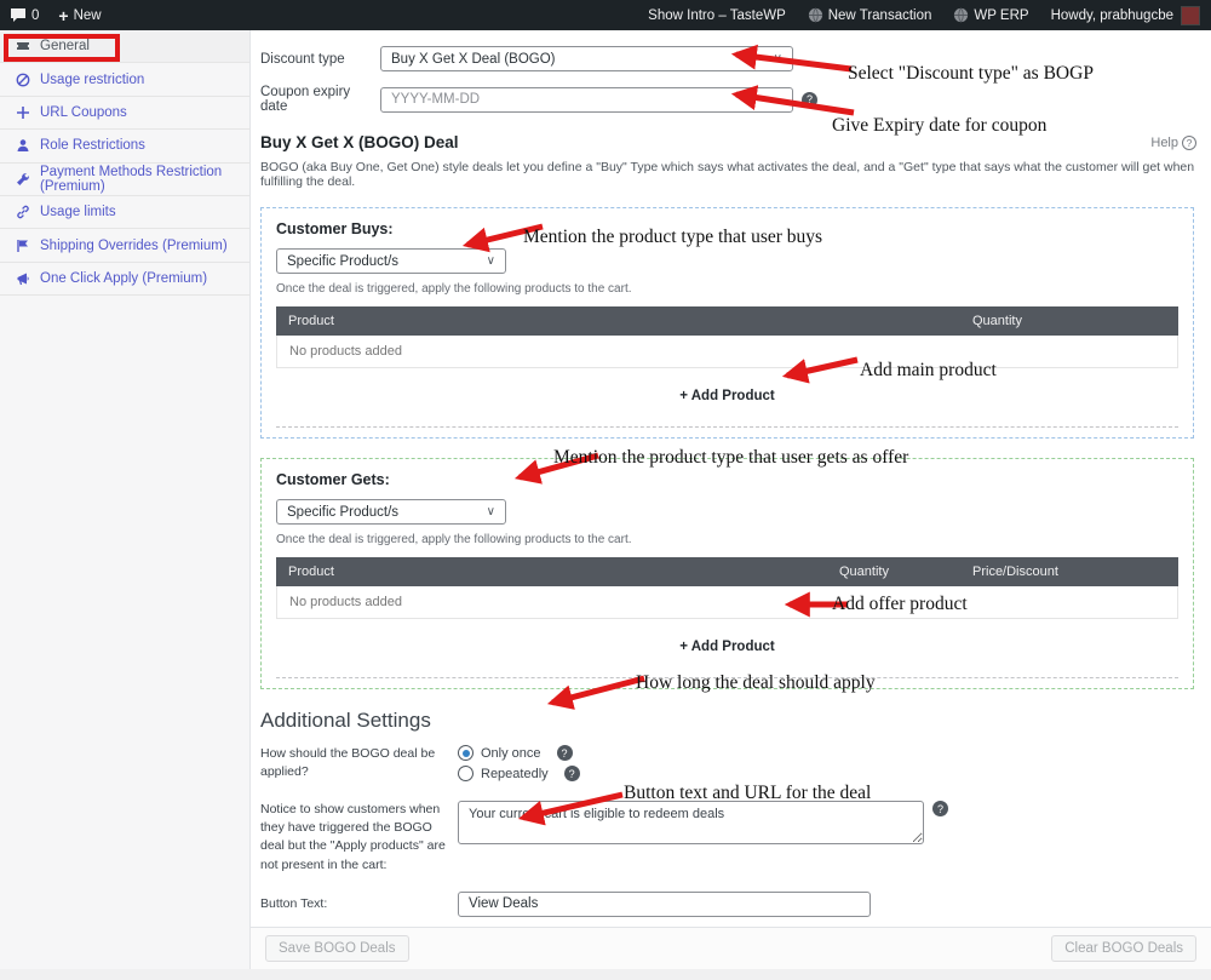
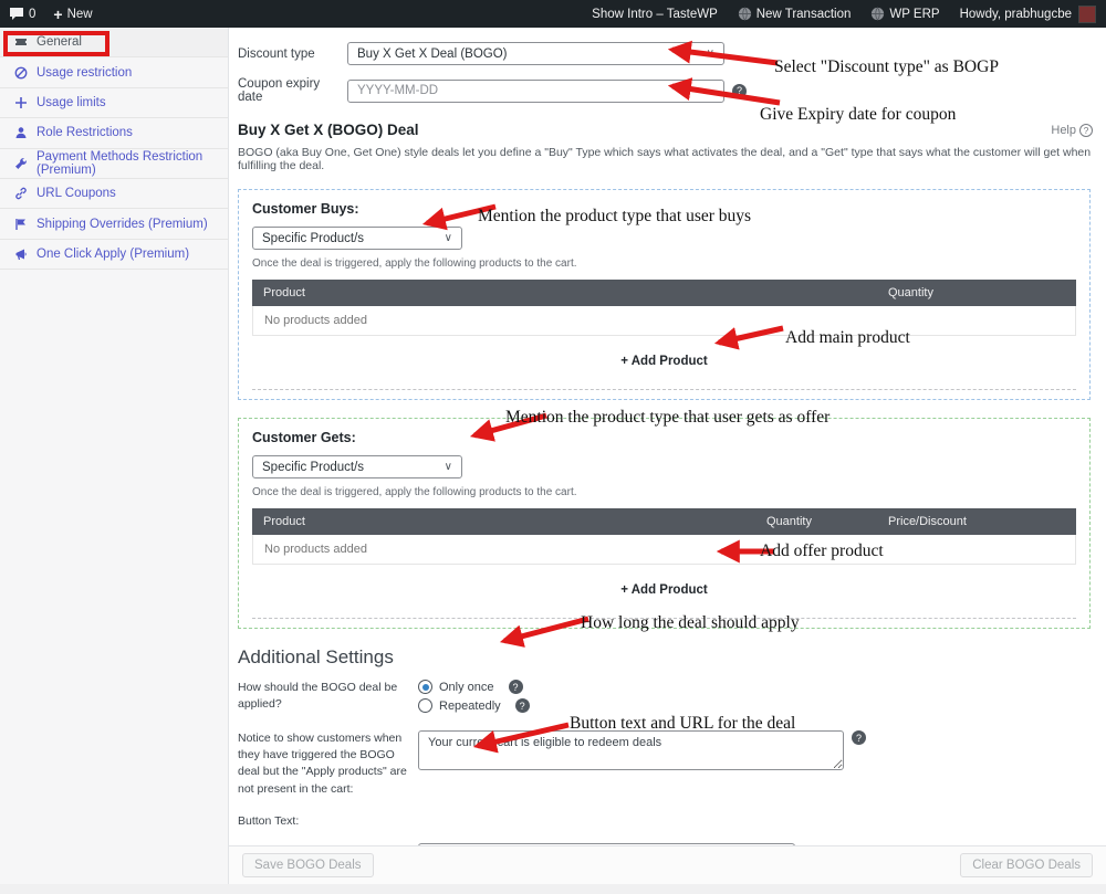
  0
  +
  New
  Show Intro – TasteWP
  New Transaction
  WP ERP
  Howdy, prabhugcbe
  General
  Usage restriction
- URL Coupons
+ Usage limits
  Role Restrictions
  Payment Methods Restriction (Premium)
- Usage limits
+ URL Coupons
  Shipping Overrides (Premium)
  One Click Apply (Premium)
  Discount type
  Buy X Get X Deal (BOGO)
  Coupon expiry date
  YYYY-MM-DD
  ?
  Buy X Get X (BOGO) Deal
  Help
  ?
  BOGO (aka Buy One, Get One) style deals let you define a "Buy" Type which says what activates the deal, and a "Get" type that says what the customer will get when fulfilling the deal.
  Customer Buys:
  Specific Product/s
  ∨
  Once the deal is triggered, apply the following products to the cart.
  Product
  Quantity
  No products added
  + Add Product
  Customer Gets:
  Specific Product/s
  ∨
  Once the deal is triggered, apply the following products to the cart.
  Product
  Quantity
  Price/Discount
  No products added
  + Add Product
  Additional Settings
  How should the BOGO deal be applied?
  Only once
  ?
  Repeatedly
  ?
  Notice to show customers when they have triggered the BOGO deal but the "Apply products" are not present in the cart:
  Your curr art is eligible to redeem deals
  ?
  Button Text:
- View Deals
  Save BOGO Deals
  Clear BOGO Deals
  Select "Discount type" as BOGP
  Give Expiry date for coupon
  Mention the product type that user buys
  Add main product
  Mention the product type that user gets as offer
  Add offer product
  How long the deal should apply
  Button text and URL for the deal
